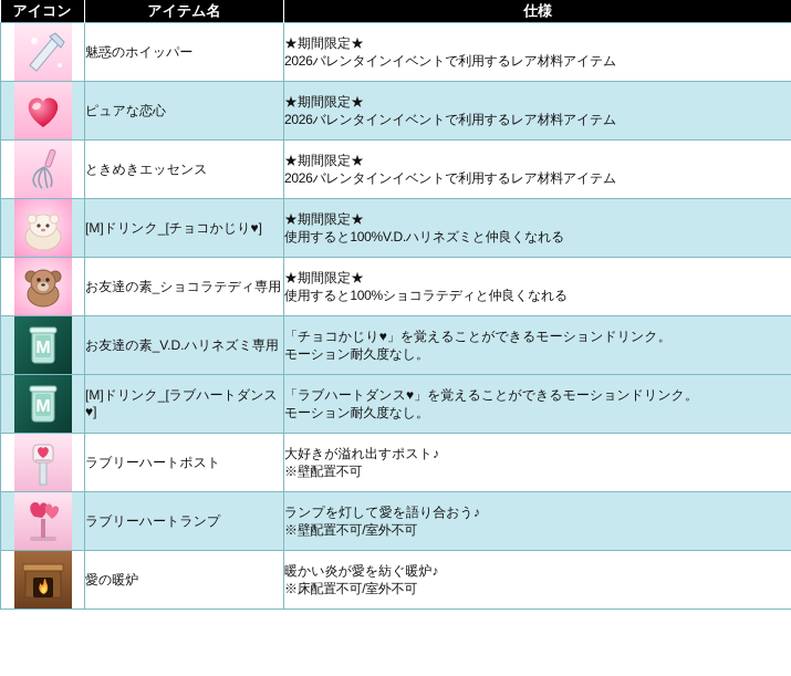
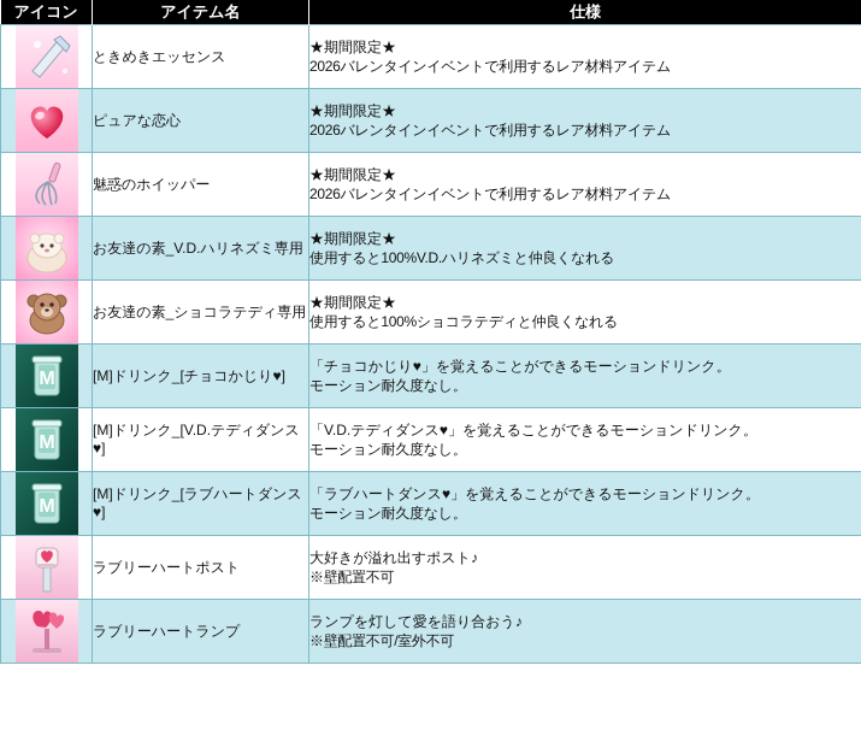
  アイコン	アイテム名	仕様
- 	魅惑のホイッパー	★期間限定★ 2026バレンタインイベントで利用するレア材料アイテム
+ 	ときめきエッセンス	★期間限定★ 2026バレンタインイベントで利用するレア材料アイテム
  	ピュアな恋心	★期間限定★ 2026バレンタインイベントで利用するレア材料アイテム
- 	ときめきエッセンス	★期間限定★ 2026バレンタインイベントで利用するレア材料アイテム
+ 	魅惑のホイッパー	★期間限定★ 2026バレンタインイベントで利用するレア材料アイテム
- 	[M]ドリンク_[チョコかじり♥]	★期間限定★ 使用すると100%V.D.ハリネズミと仲良くなれる
+ 	お友達の素_V.D.ハリネズミ専用	★期間限定★ 使用すると100%V.D.ハリネズミと仲良くなれる
  	お友達の素_ショコラテディ専用	★期間限定★ 使用すると100%ショコラテディと仲良くなれる
- M	お友達の素_V.D.ハリネズミ専用	「チョコかじり♥」を覚えることができるモーションドリンク。 モーション耐久度なし。
+ M	[M]ドリンク_[チョコかじり♥]	「チョコかじり♥」を覚えることができるモーションドリンク。 モーション耐久度なし。
+ M	[M]ドリンク_[V.D.テディダンス♥]	「V.D.テディダンス♥」を覚えることができるモーションドリンク。 モーション耐久度なし。
  M	[M]ドリンク_[ラブハートダンス♥]	「ラブハートダンス♥」を覚えることができるモーションドリンク。 モーション耐久度なし。
  	ラブリーハートポスト	大好きが溢れ出すポスト♪ ※壁配置不可
  	ラブリーハートランプ	ランプを灯して愛を語り合おう♪ ※壁配置不可/室外不可
- 	愛の暖炉	暖かい炎が愛を紡ぐ暖炉♪ ※床配置不可/室外不可
